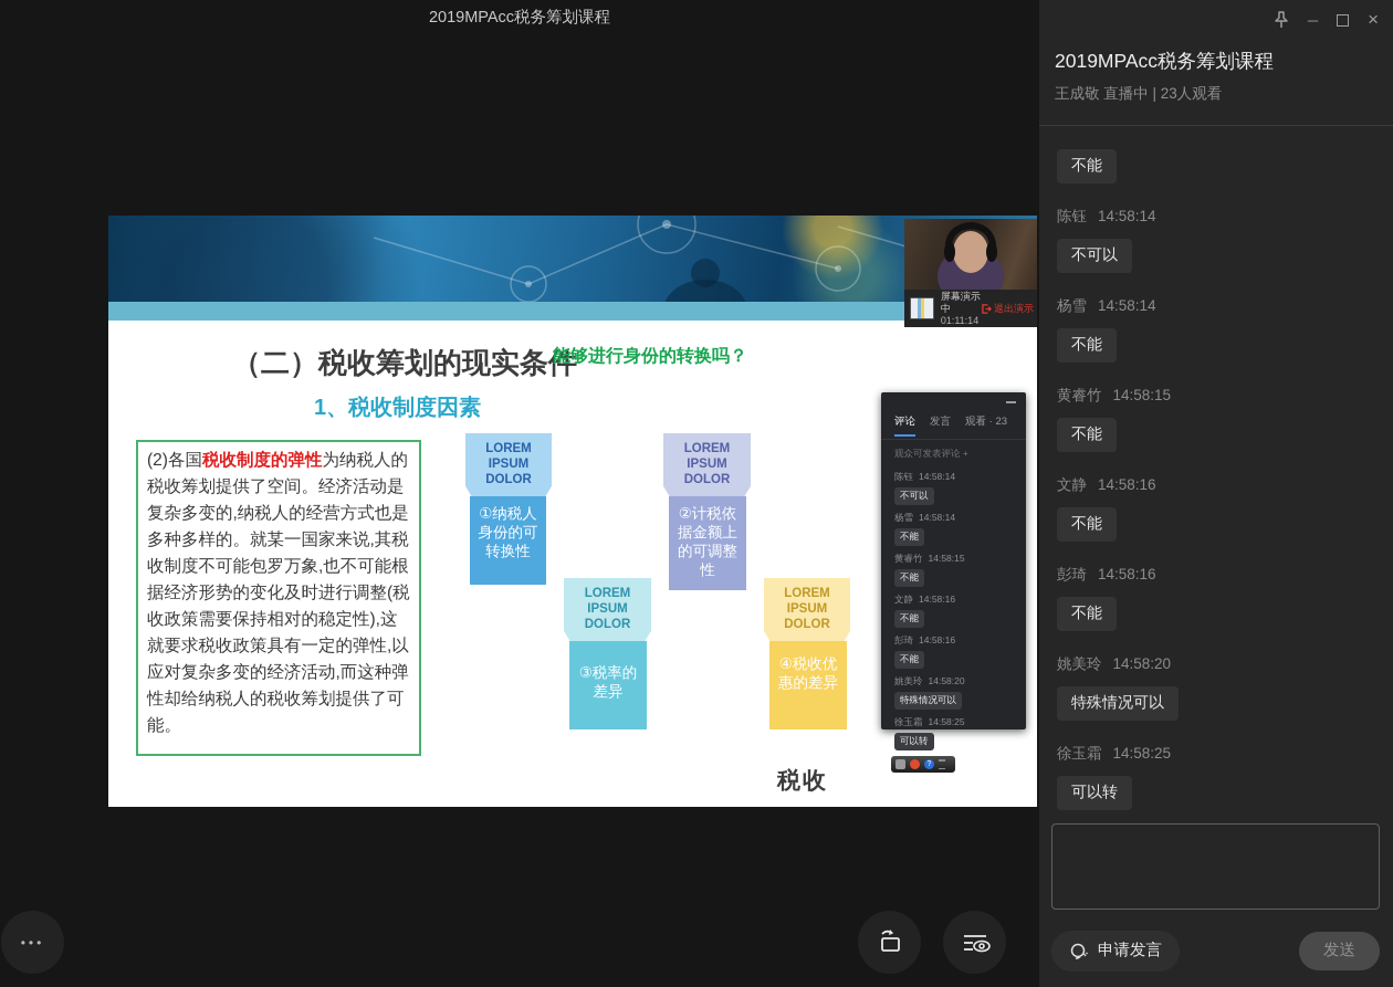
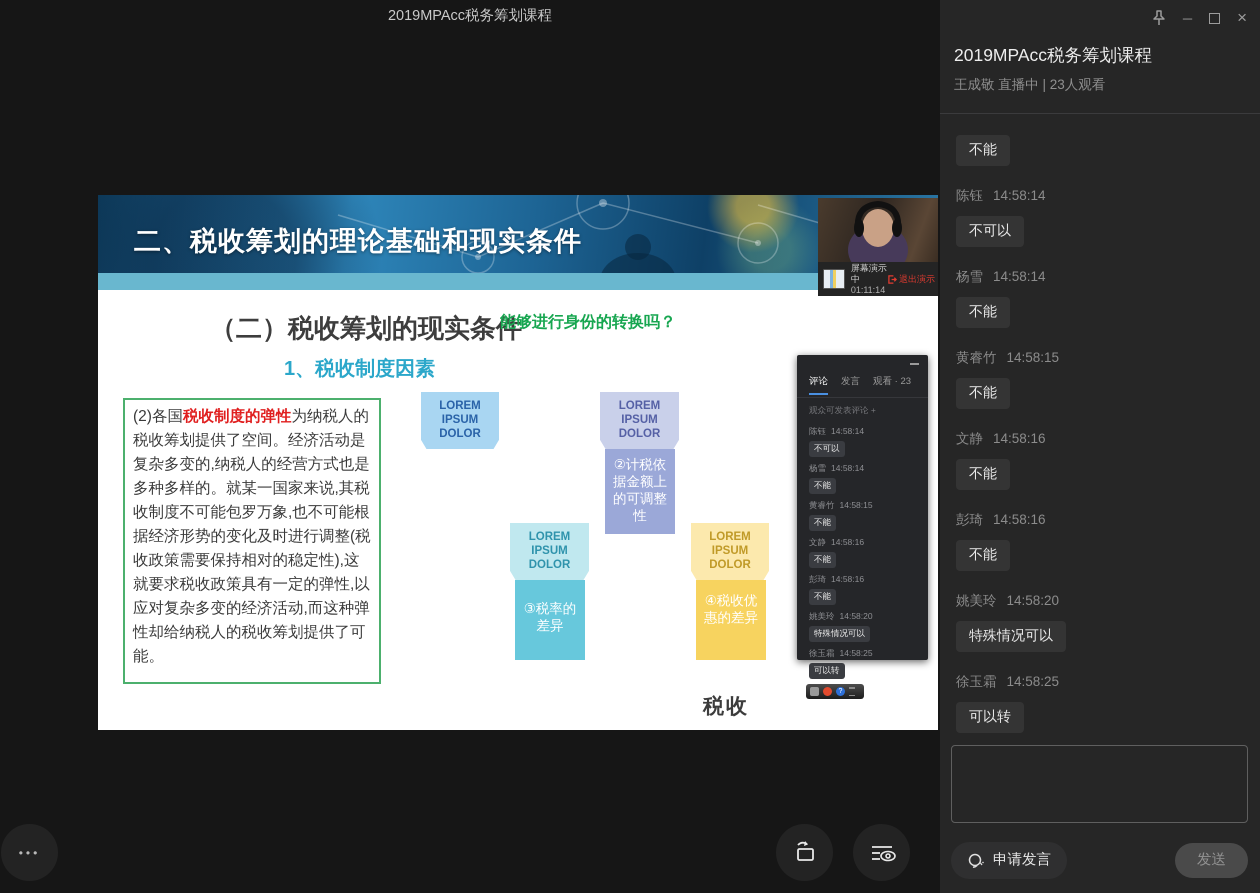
  2019MPAcc税务筹划课程
+ 二、税收筹划的理论基础和现实条件
  （二）税收筹划的现实条件
  能够进行身份的转换吗？
  1、税收制度因素
  (2)各国税收制度的弹性为纳税人的税收筹划提供了空间。经济活动是复杂多变的,纳税人的经营方式也是多种多样的。就某一国家来说,其税收制度不可能包罗万象,也不可能根据经济形势的变化及时进行调整(税收政策需要保持相对的稳定性),这就要求税收政策具有一定的弹性,以应对复杂多变的经济活动,而这种弹性却给纳税人的税收筹划提供了可能。
  LOREM IPSUM DOLOR
- ①纳税人身份的可转换性
  LOREM IPSUM DOLOR
  ②计税依据金额上的可调整性
  LOREM IPSUM DOLOR
  ③税率的差异
  LOREM IPSUM DOLOR
  ④税收优惠的差异
  税收
  屏幕演示中
  01:11:14
  退出演示
  评论
  发言
  观看 · 23
  观众可发表评论 +
  陈钰 14:58:14
  不可以
  杨雪 14:58:14
  不能
  黄睿竹 14:58:15
  不能
  文静 14:58:16
  不能
  彭琦 14:58:16
  不能
  姚美玲 14:58:20
  特殊情况可以
  徐玉霜 14:58:25
  可以转
  •••
  ─
  ×
  2019MPAcc税务筹划课程
  王成敬 直播中 | 23人观看
  不能
  陈钰 14:58:14
  不可以
  杨雪 14:58:14
  不能
  黄睿竹 14:58:15
  不能
  文静 14:58:16
  不能
  彭琦 14:58:16
  不能
  姚美玲 14:58:20
  特殊情况可以
  徐玉霜 14:58:25
  可以转
  申请发言
  发送
